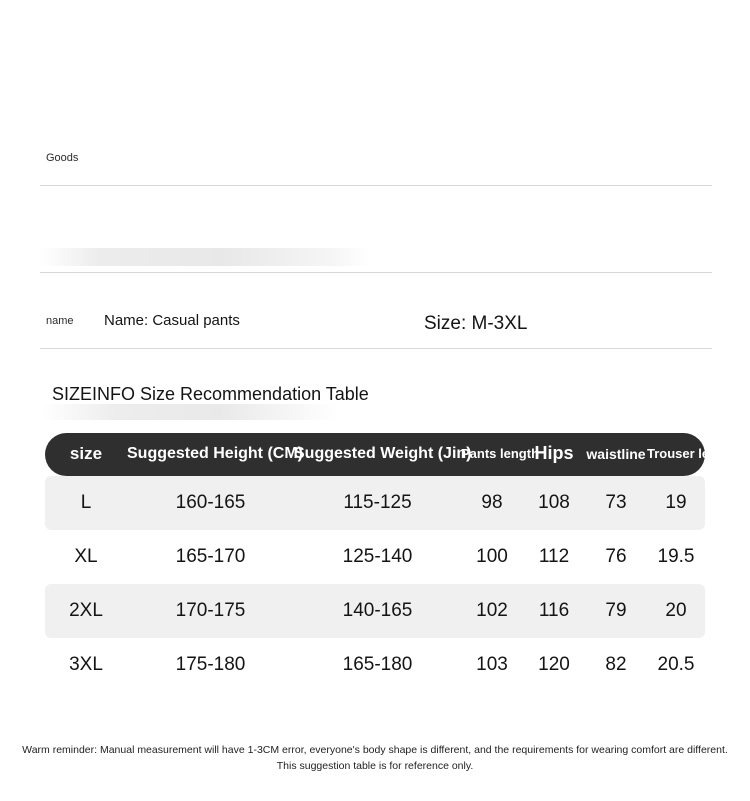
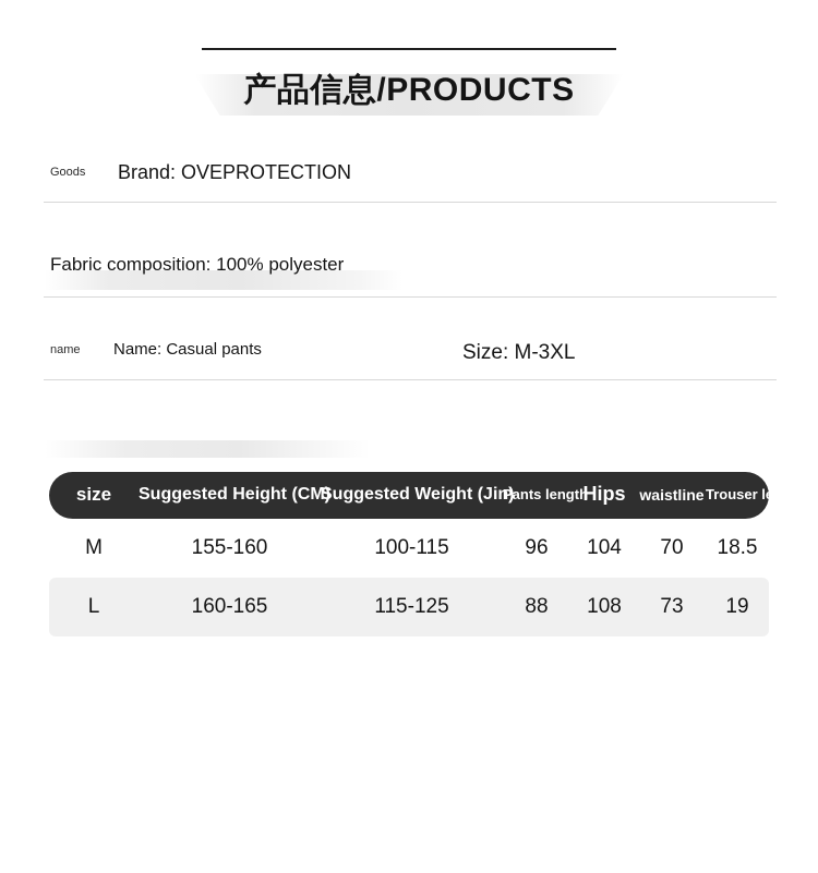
+ 产品信息/PRODUCTS
  Goods
+ Brand: OVEPROTECTION
+ Fabric composition: 100% polyester
  name
  Name: Casual pants
  Size: M-3XL
- SIZEINFO Size Recommendation Table
  size	Suggested Height (CM	Suggested Weight (Ji	Pants lengt	Hips	waistline	Trouser legs
+ M	155-160	100-115	96	104	70	18.5
- L	160-165	115-125	98	108	73	19
+ L	160-165	115-125	88	108	73	19
- XL	165-170	125-140	100	112	76	19.5
- 2XL	170-175	140-165	102	116	79	20
- 3XL	175-180	165-180	103	120	82	20.5
- Warm reminder: Manual measurement will have 1-3CM error, everyone's body shape is different, and the requirements for wearing comfort are different. This suggestion table is for reference only.
